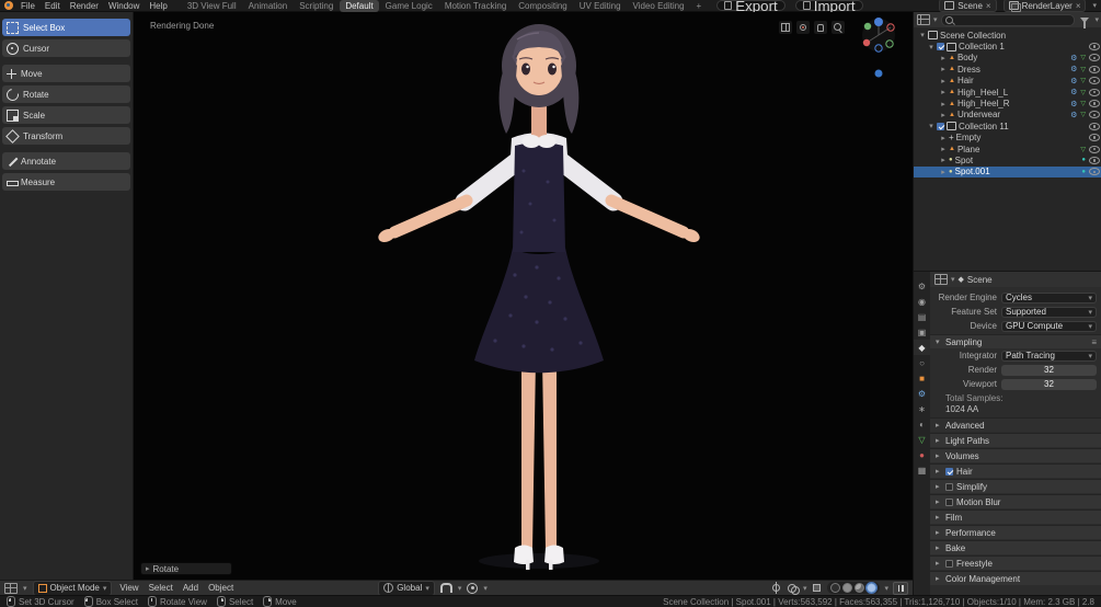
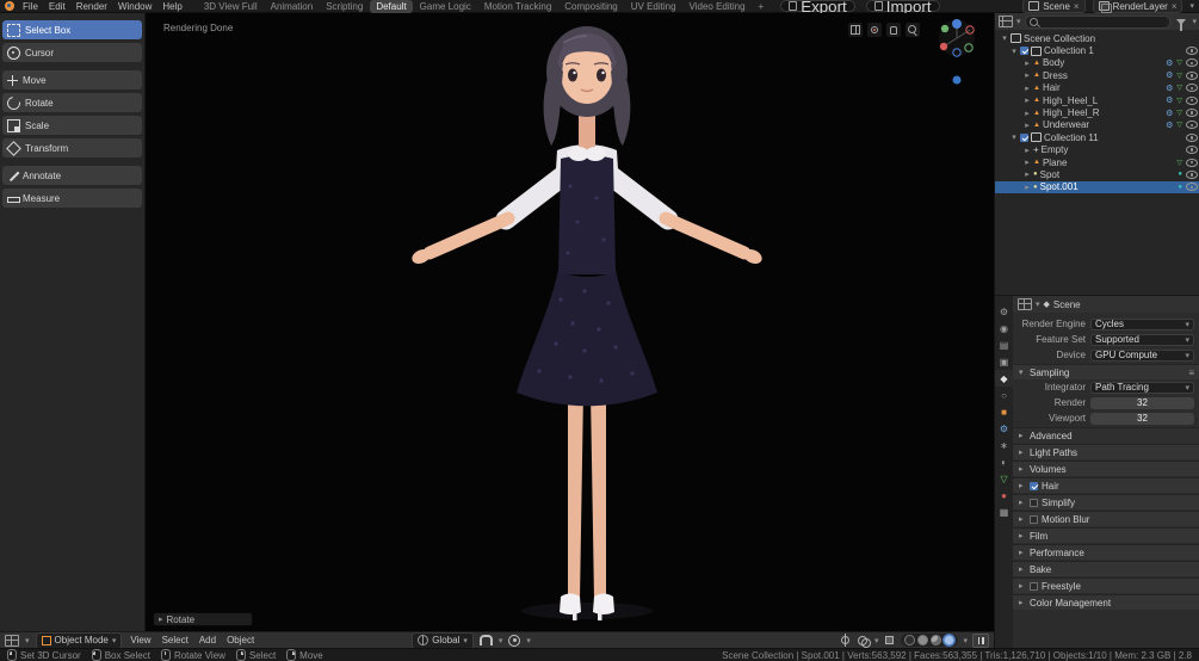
  File
  Edit
  Render
  Window
  Help
  3D View Full
  Animation
  Scripting
  Default
  Game Logic
  Motion Tracking
  Compositing
  UV Editing
  Video Editing
  +
  Export
  Import
  Scene
  ×
  RenderLayer
  ×
  Select Box
  Cursor
  Move
  Rotate
  Scale
  Transform
  Annotate
  Measure
  Rendering Done
  Rotate
  Object Mode
  View
  Select
  Add
  Object
  Global
  Scene Collection
  Collection 1
  Body
  Dress
  Hair
  High_Heel_L
  High_Heel_R
  Underwear
  Collection 11
  +
  Empty
  Plane
  Spot
  Spot.001
  ⚙
  ◉
  ▤
  ▣
  ◆
  ○
  ■
  ⚙
  ∗
  ◐
  ▽
  ●
  ▦
  Scene
  Render Engine
  Cycles
  Feature Set
  Supported
  Device
  GPU Compute
  Sampling
  ≡
  Integrator
  Path Tracing
  Render
  32
  Viewport
  32
- Total Samples:
- 1024 AA
  Advanced
  Light Paths
  Volumes
  Hair
  Simplify
  Motion Blur
  Film
  Performance
  Bake
  Freestyle
  Color Management
  Set 3D Cursor
  Box Select
  Rotate View
  Select
  Move
  Scene Collection | Spot.001 | Verts:563,592 | Faces:563,355 | Tris:1,126,710 | Objects:1/10 | Mem: 2.3 GB | 2.8
